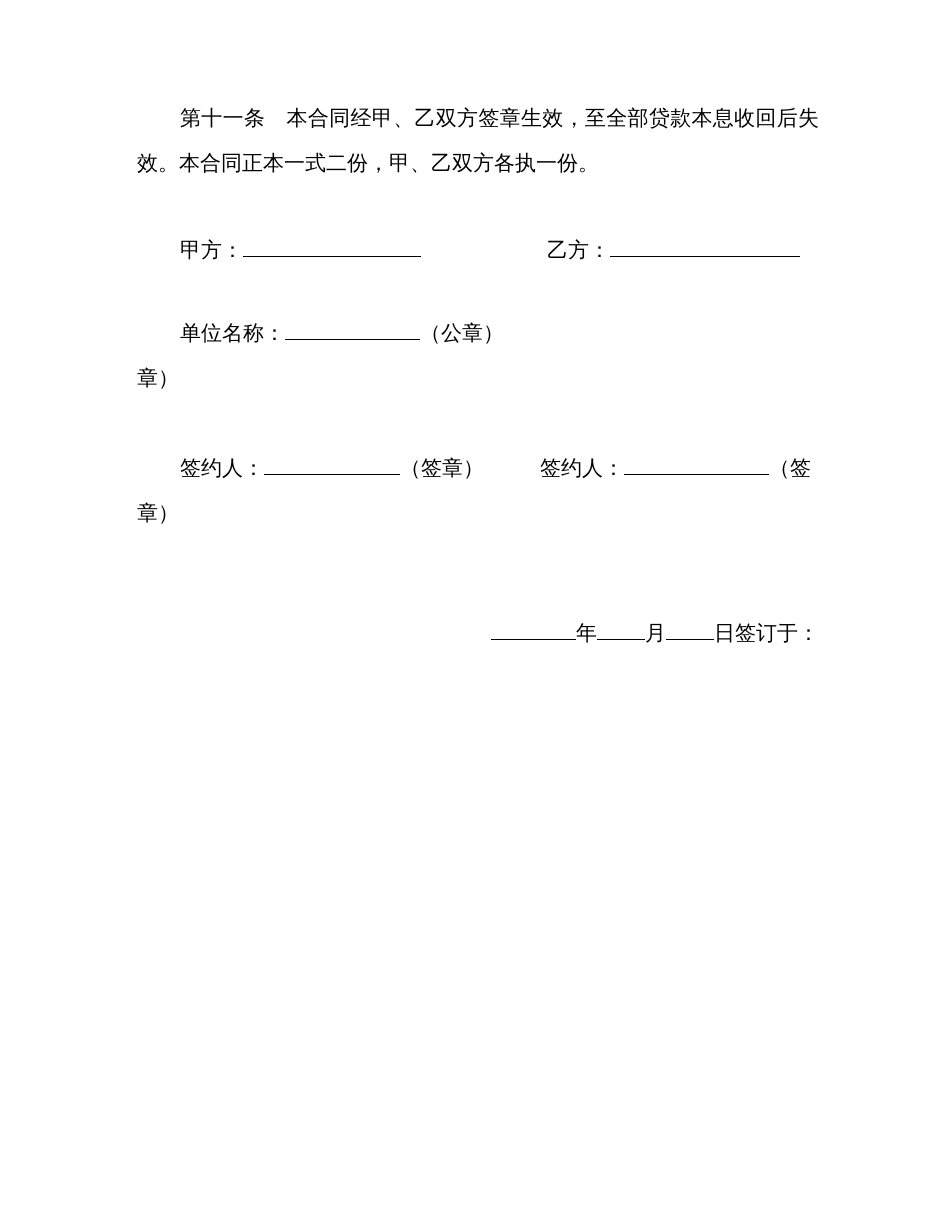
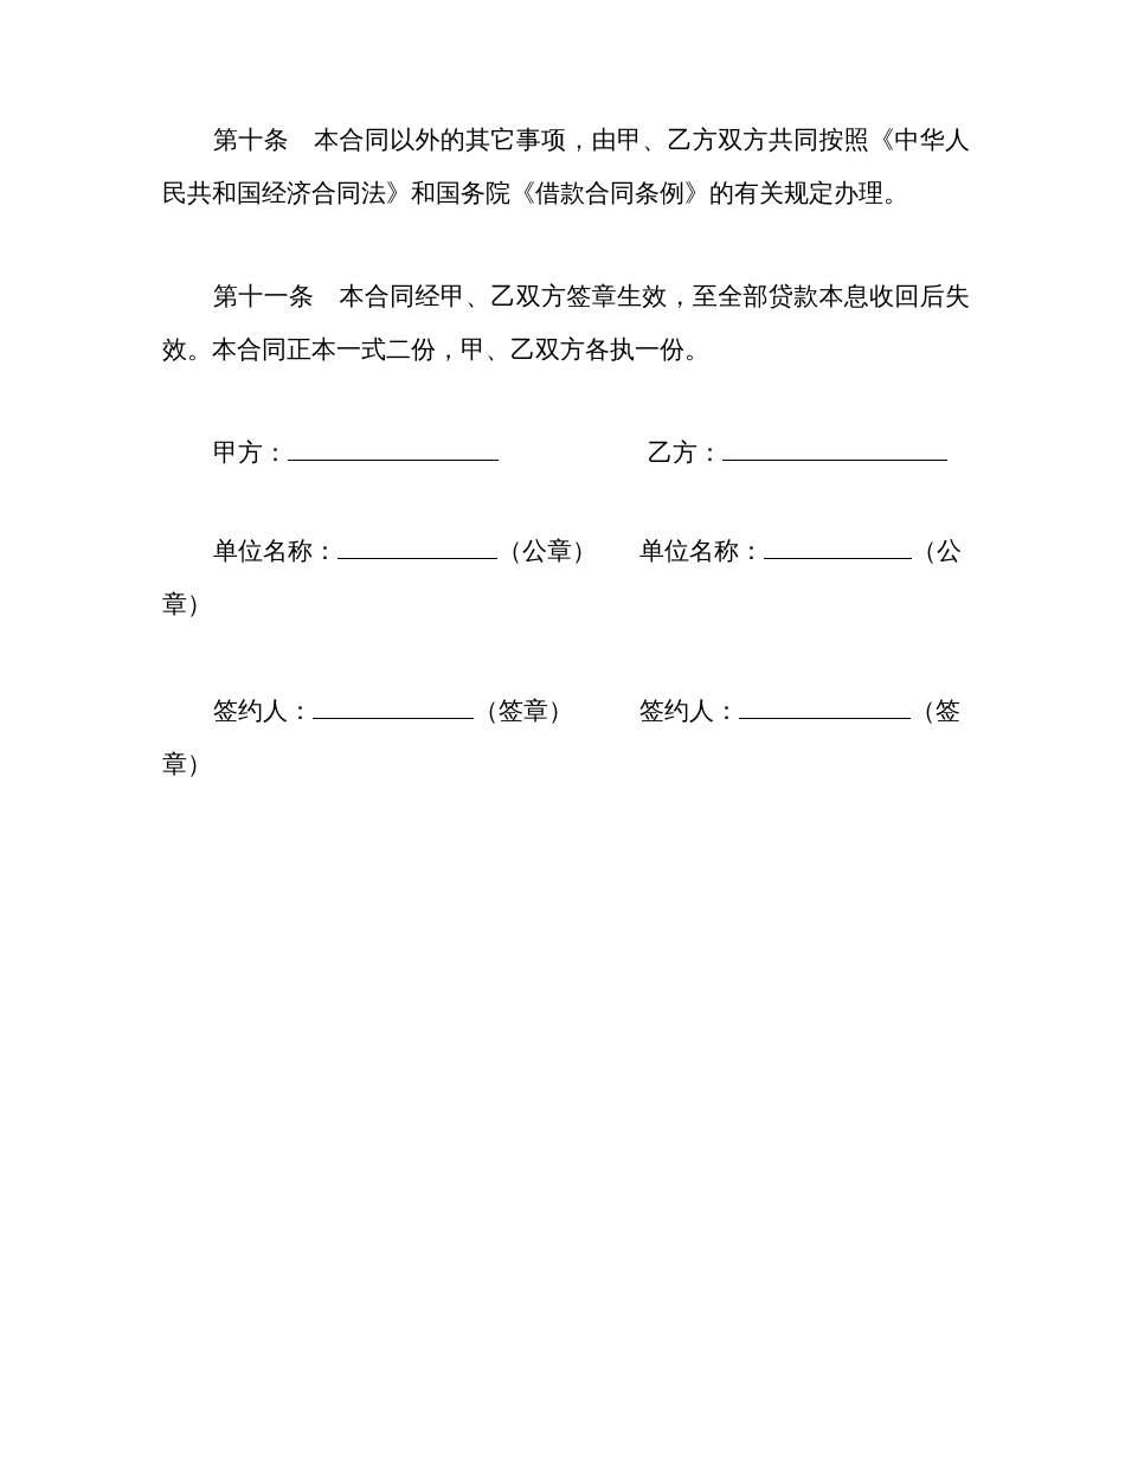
+ 第十条 本合同以外的其它事项，由甲、乙方双方共同按照《中华人民共和国经济合同法》和国务院《借款合同条例》的有关规定办理。
  第十一条 本合同经甲、乙双方签章生效，至全部贷款本息收回后失效。本合同正本一式二份，甲、乙双方各执一份。
  甲方：
  乙方：
  单位名称： （公章）
+ 单位名称： （公
  章）
  签约人： （签章）
  签约人： （签
  章）
- 年 月 日签订于：
